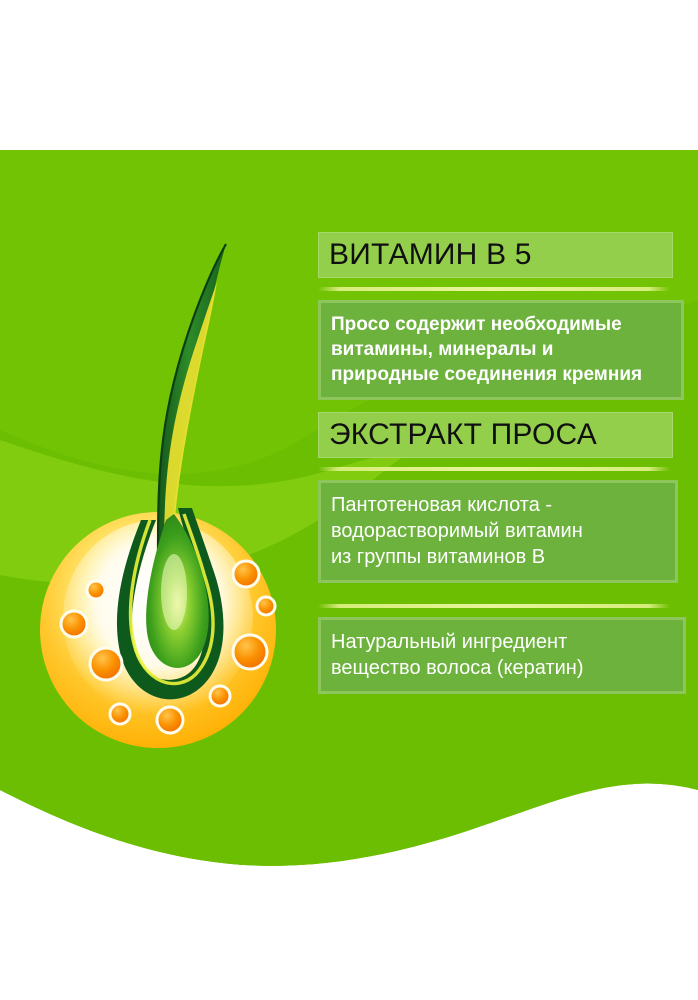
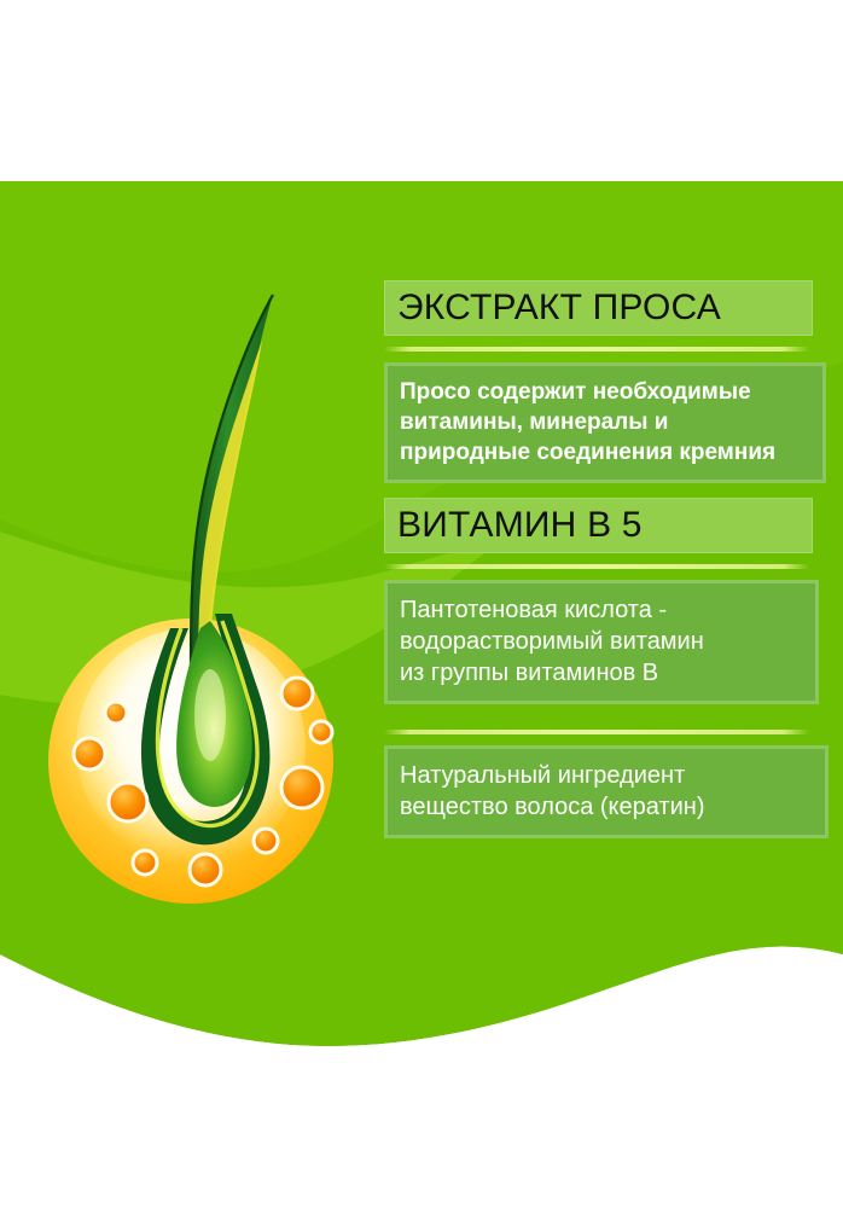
- ВИТАМИН В 5
+ ЭКСТРАКТ ПРОСА
  Просо содержит необходимые
  витамины, минералы и
  природные соединения кремния
- ЭКСТРАКТ ПРОСА
+ ВИТАМИН В 5
  Пантотеновая кислота -
  водорастворимый витамин
  из группы витаминов В
  Натуральный ингредиент
  вещество волоса (кератин)
